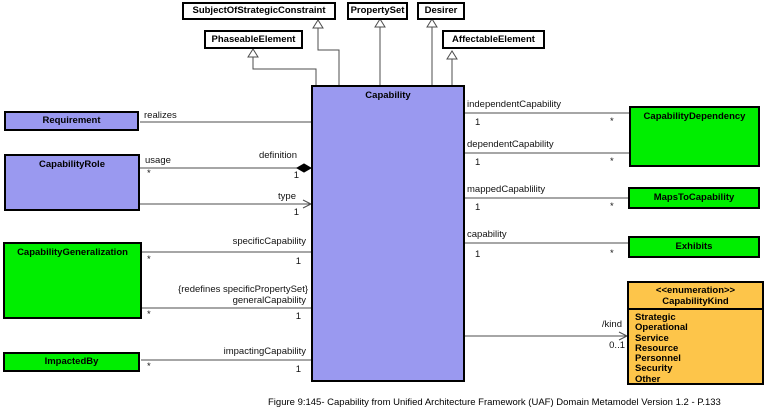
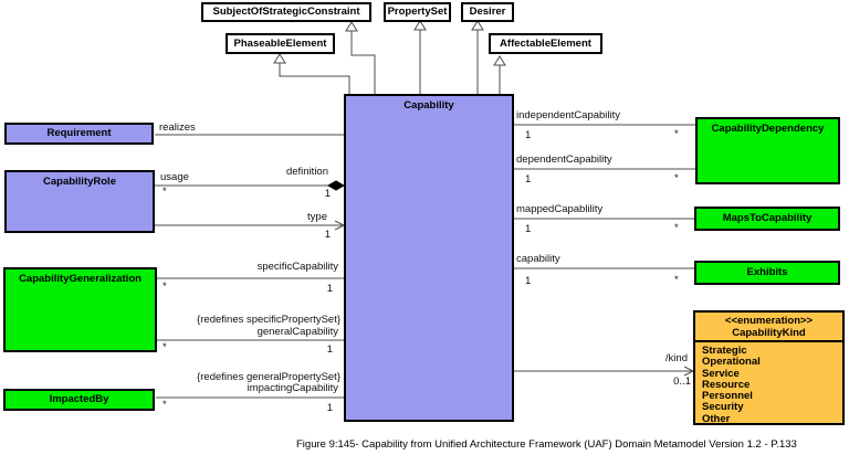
  SubjectOfStrategicConstraint
  PhaseableElement
  PropertySet
  Desirer
  AffectableElement
  Capability
  Requirement
  CapabilityRole
  CapabilityGeneralization
  ImpactedBy
  CapabilityDependency
  MapsToCapability
  Exhibits
  <<enumeration>>
  CapabilityKind
  Strategic
  Operational
  Service
  Resource
  Personnel
  Security
  Other
  realizes
  usage
  *
  definition
  1
  type
  1
  specificCapability
  *
  1
  {redefines specificPropertySet}
  generalCapability
  *
  1
+ {redefines generalPropertySet}
  impactingCapability
  *
  1
  independentCapability
  1
  *
  dependentCapability
  1
  *
  mappedCapablility
  1
  *
  capability
  1
  *
  /kind
  0..1
  Figure 9:145- Capability from Unified Architecture Framework (UAF) Domain Metamodel Version 1.2 - P.133
